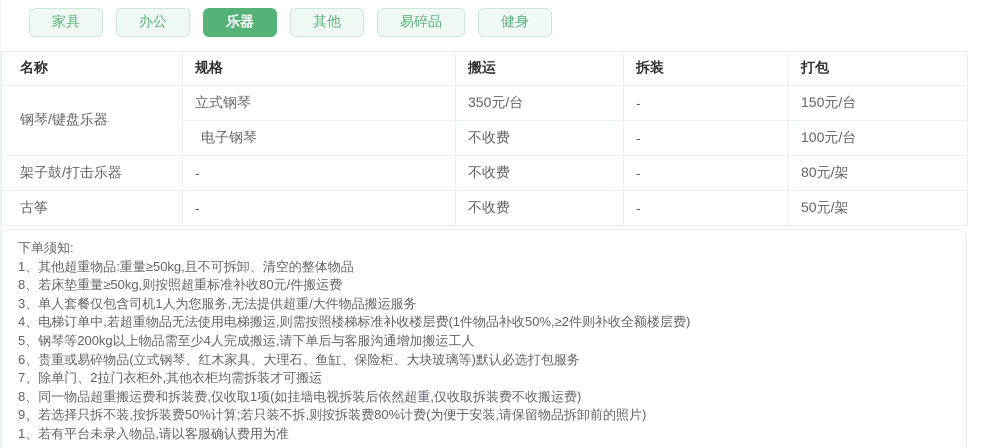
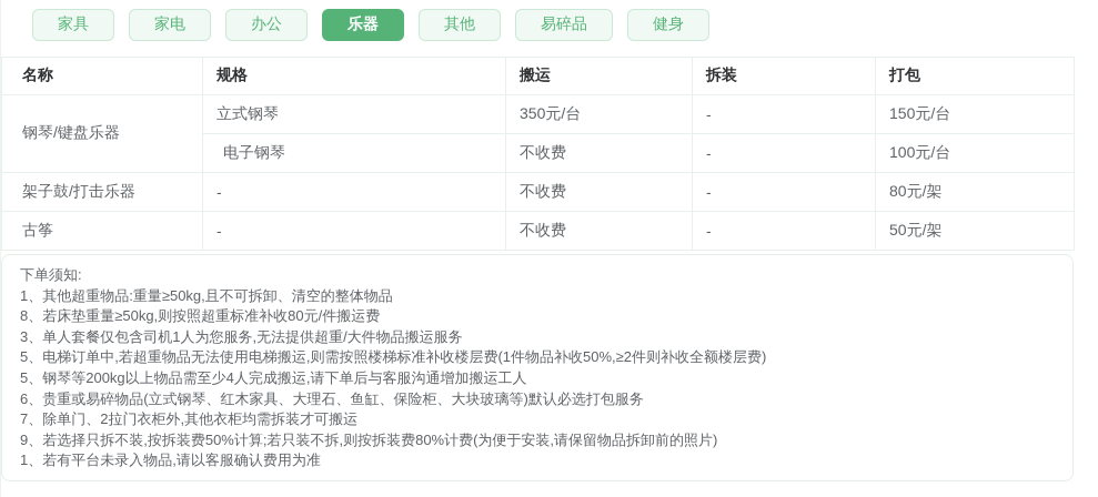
  家具
+ 家电
  办公
  乐器
  其他
  易碎品
  健身
  名称	规格	搬运	拆装	打包
  钢琴/键盘乐器	立式钢琴	350元/台	-	150元/台
  电子钢琴	不收费	-	100元/台
  架子鼓/打击乐器	-	不收费	-	80元/架
  古筝	-	不收费	-	50元/架
  下单须知:
  1、其他超重物品:重量≥50kg,且不可拆卸、清空的整体物品
  8、若床垫重量≥50kg,则按照超重标准补收80元/件搬运费
  3、单人套餐仅包含司机1人为您服务,无法提供超重/大件物品搬运服务
- 4、电梯订单中,若超重物品无法使用电梯搬运,则需按照楼梯标准补收楼层费(1件物品补收50%,≥2件则补收全额楼层费)
+ 5、电梯订单中,若超重物品无法使用电梯搬运,则需按照楼梯标准补收楼层费(1件物品补收50%,≥2件则补收全额楼层费)
  5、钢琴等200kg以上物品需至少4人完成搬运,请下单后与客服沟通增加搬运工人
  6、贵重或易碎物品(立式钢琴、红木家具、大理石、鱼缸、保险柜、大块玻璃等)默认必选打包服务
  7、除单门、2拉门衣柜外,其他衣柜均需拆装才可搬运
- 8、同一物品超重搬运费和拆装费,仅收取1项(如挂墙电视拆装后依然超重,仅收取拆装费不收搬运费)
  9、若选择只拆不装,按拆装费50%计算;若只装不拆,则按拆装费80%计费(为便于安装,请保留物品拆卸前的照片)
  1、若有平台未录入物品,请以客服确认费用为准
